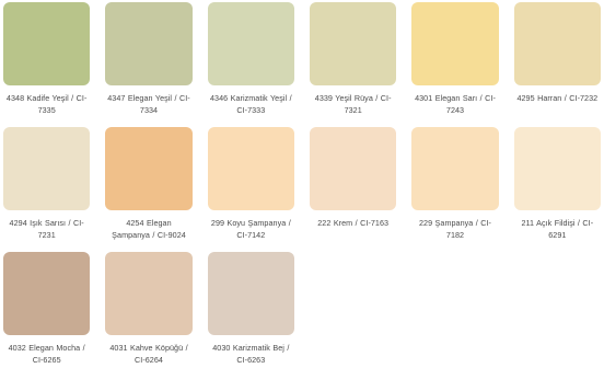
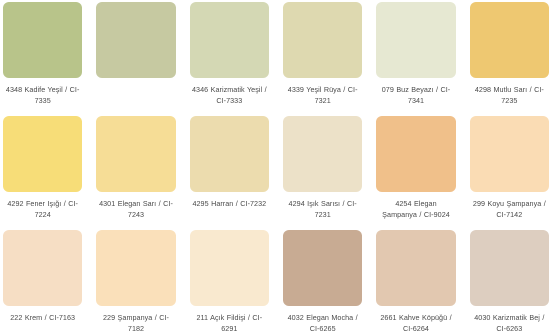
  4348 Kadife Yeşil / CI-7335
- 4347 Elegan Yeşil / CI-7334
  4346 Karizmatik Yeşil / CI-7333
  4339 Yeşil Rüya / CI-7321
+ 079 Buz Beyazı / CI-7341
+ 4298 Mutlu Sarı / CI-7235
+ 4292 Fener Işığı / CI-7224
  4301 Elegan Sarı / CI-7243
  4295 Harran / CI-7232
  4294 Işık Sarısı / CI-7231
  4254 Elegan Şampanya / CI-9024
  299 Koyu Şampanya / CI-7142
  222 Krem / CI-7163
  229 Şampanya / CI-7182
  211 Açık Fildişi / CI-6291
  4032 Elegan Mocha / CI-6265
- 4031 Kahve Köpüğü / CI-6264
+ 2661 Kahve Köpüğü / CI-6264
  4030 Karizmatik Bej / CI-6263
